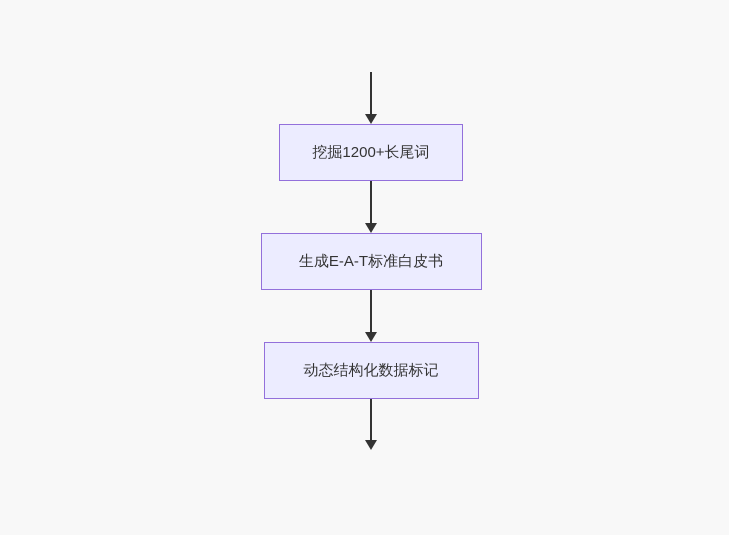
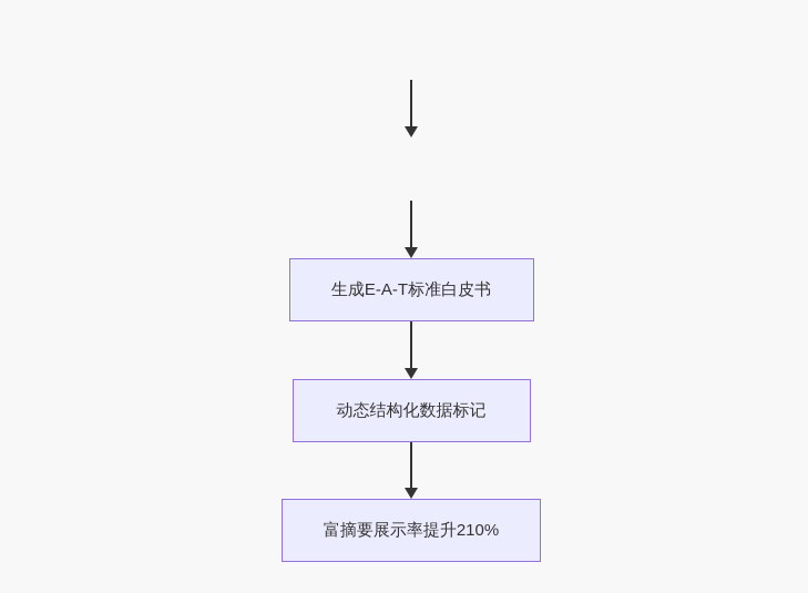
- 挖掘1200+长尾词
  生成E-A-T标准白皮书
  动态结构化数据标记
+ 富摘要展示率提升210%
